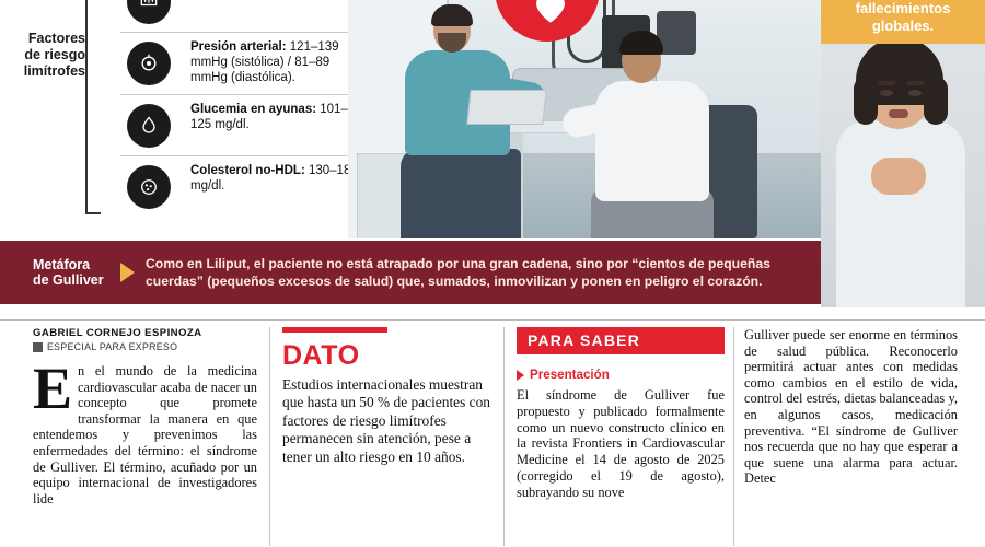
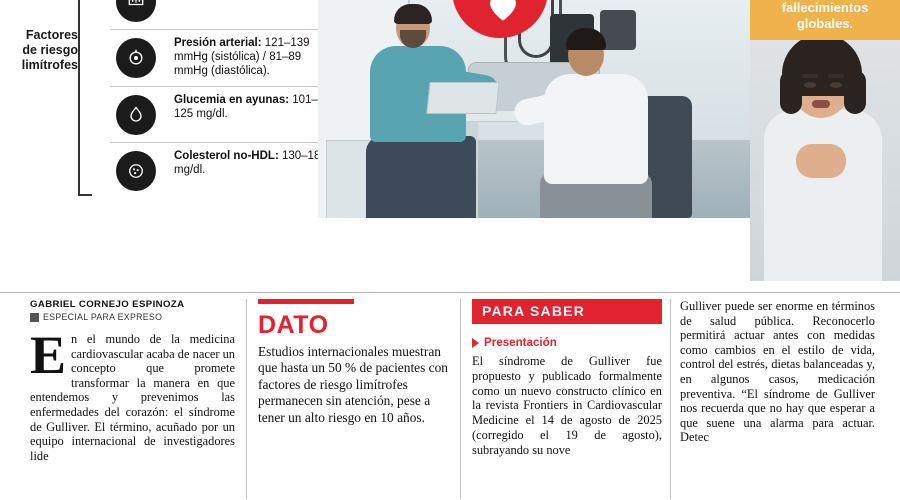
  Factores
  de riesgo
  limítrofes
  Presión arterial: 121–139 mmHg (sistólica) / 81–89 mmHg (diastólica).
  Glucemia en ayunas: 101–125 mg/dl.
  Colesterol no-HDL: 130–1 mg/dl.
  fallecimientos
  globales.
- Metáfora
- de Gulliver
- Como en Liliput, el paciente no está atrapado por una gran cadena, sino por “cientos de pequeñas cuerdas” (pequeños excesos de salud) que, sumados, inmovilizan y ponen en peligro el corazón.
  GABRIEL CORNEJO ESPINOZA
  ESPECIAL PARA EXPRESO
  E
- n el mundo de la medicina cardiovascular acaba de nacer un concepto que promete transformar la manera en que entendemos y prevenimos las enfermedades del término: el síndrome de Gulliver. El término, acuñado por un equipo internacional de investigadores lide
+ n el mundo de la medicina cardiovascular acaba de nacer un concepto que promete transformar la manera en que entendemos y prevenimos las enfermedades del corazón: el síndrome de Gulliver. El término, acuñado por un equipo internacional de investigadores lide
  DATO
  Estudios internacionales muestran que hasta un 50 % de pacientes con factores de riesgo limítrofes permanecen sin atención, pese a tener un alto riesgo en 10 años.
  PARA SABER
  Presentación
  El síndrome de Gulliver fue propuesto y publicado formalmente como un nuevo constructo clínico en la revista Frontiers in Cardiovascular Medicine el 14 de agosto de 2025 (corregido el 19 de agosto), subrayando su nove
  Gulliver puede ser enorme en términos de salud pública. Reconocerlo permitirá actuar antes con medidas como cambios en el estilo de vida, control del estrés, dietas balanceadas y, en algunos casos, medicación preventiva. “El síndrome de Gulliver nos recuerda que no hay que esperar a que suene una alarma para actuar. Detec
